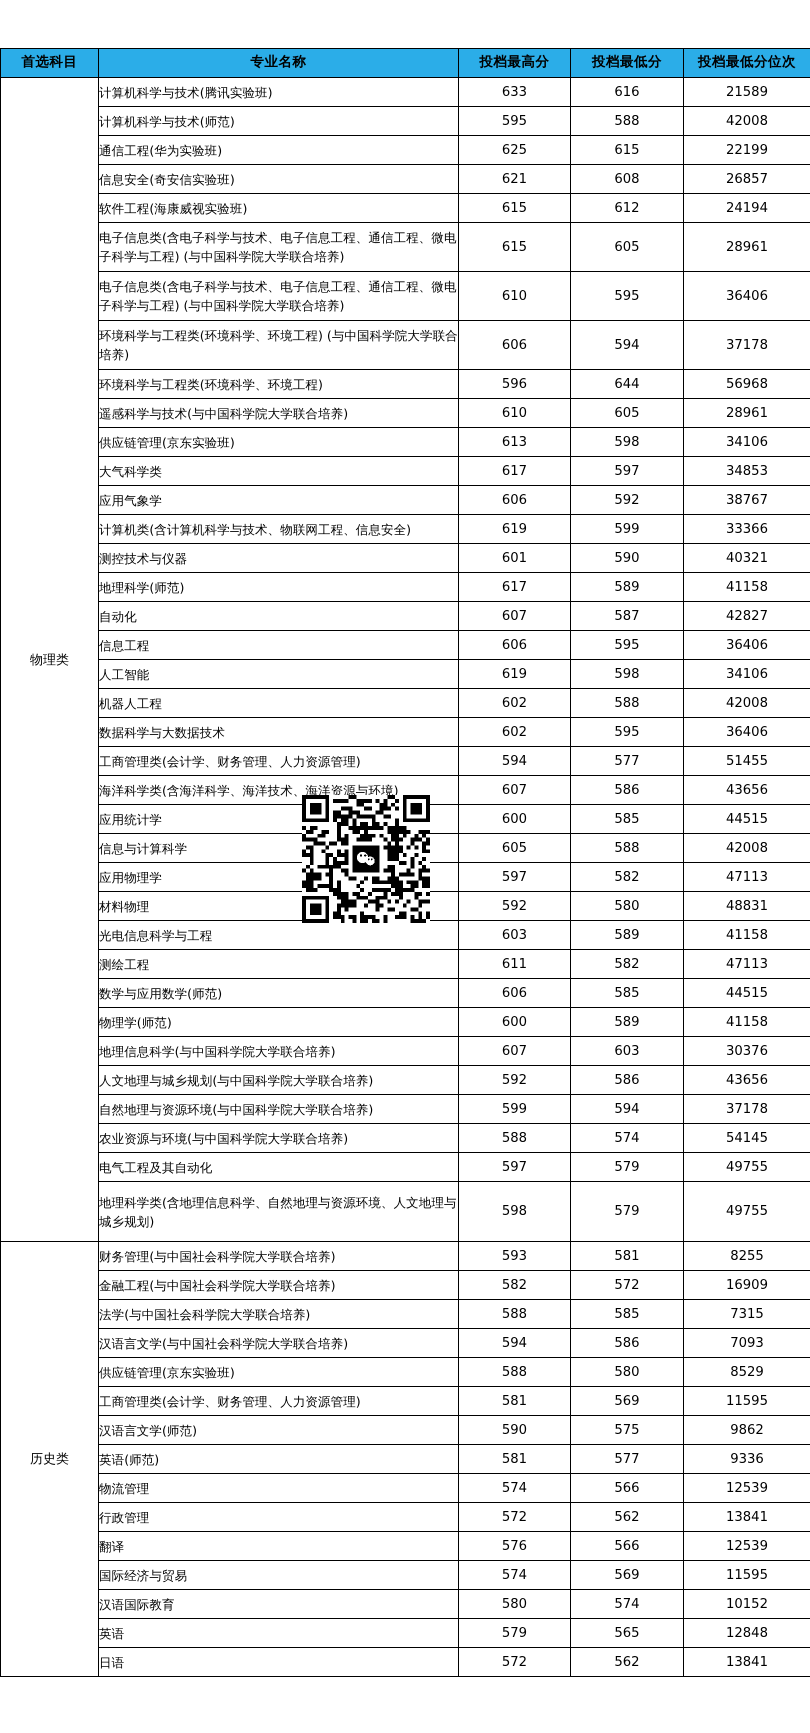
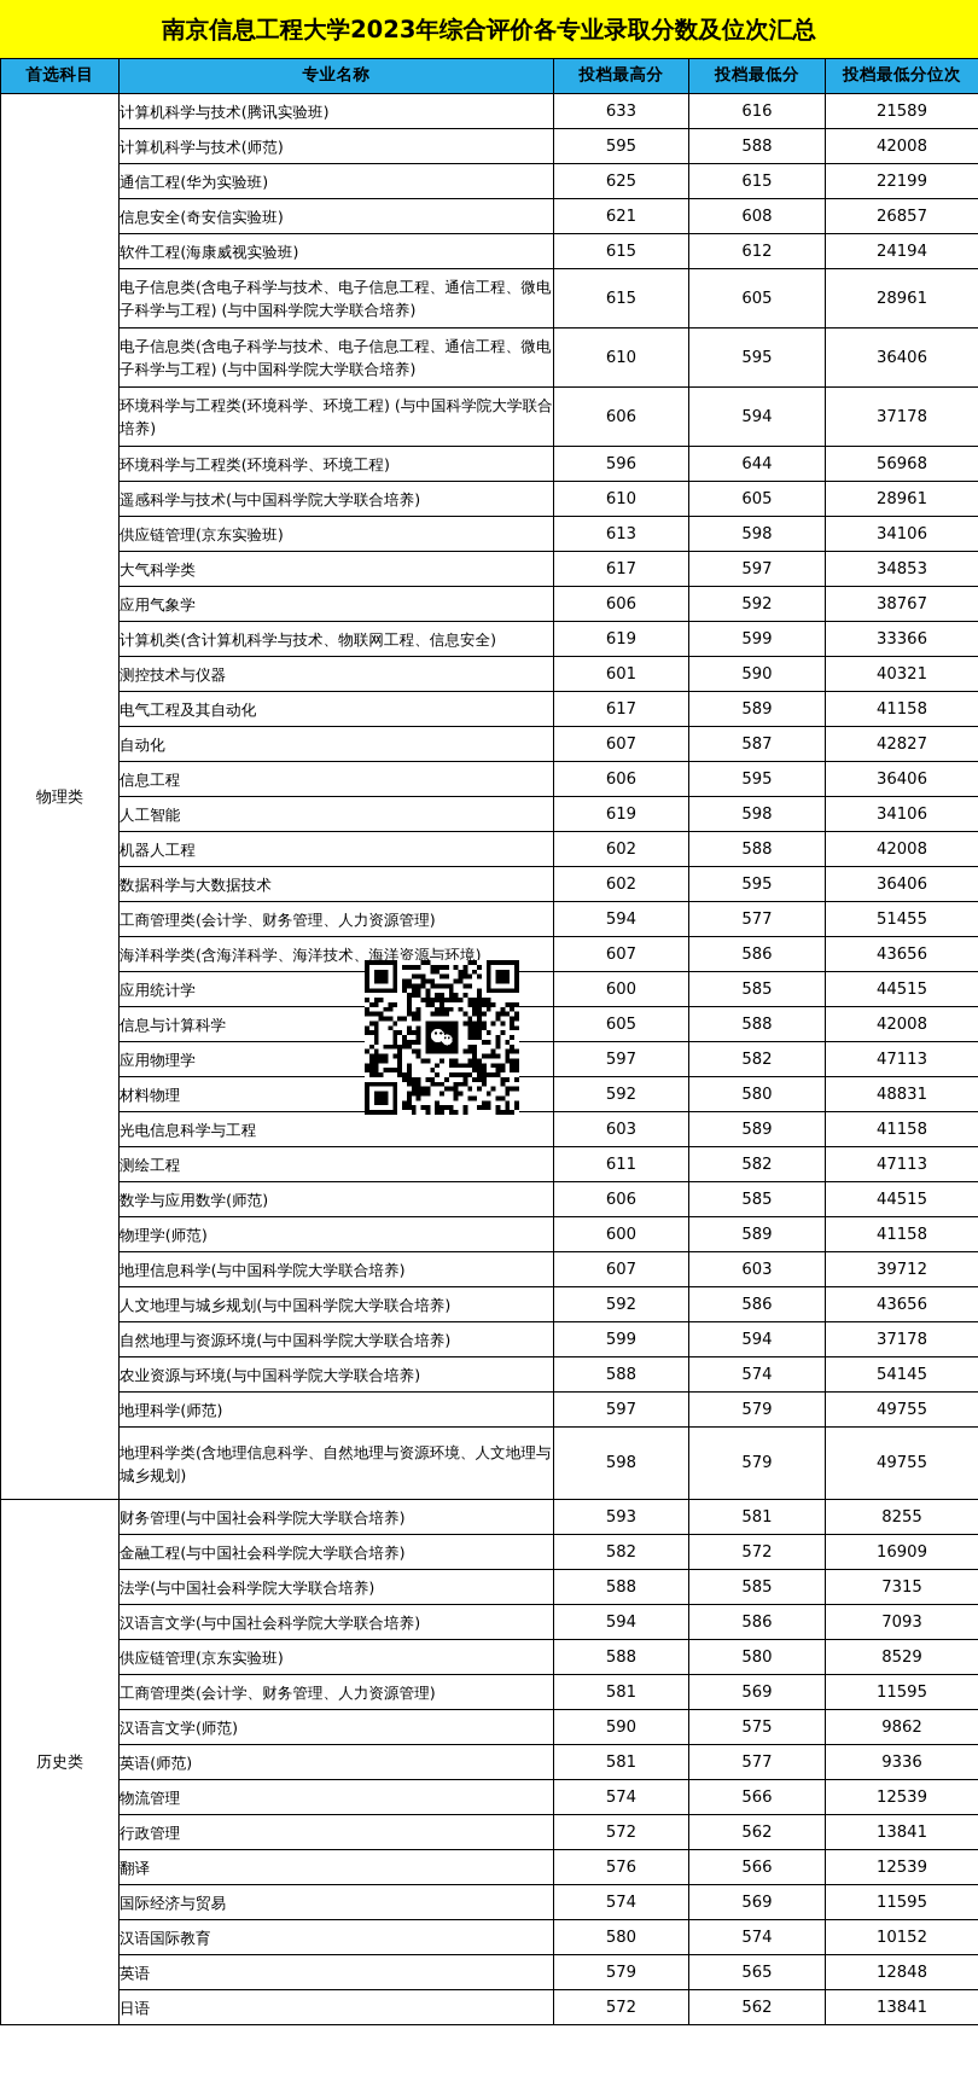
+ 南京信息工程大学2023年综合评价各专业录取分数及位次汇总
  首选科目	专业名称	投档最高分	投档最低分	投档最低分位次
  物理类	计算机科学与技术(腾讯实验班)	633	616	21589
  计算机科学与技术(师范)	595	588	42008
  通信工程(华为实验班)	625	615	22199
  信息安全(奇安信实验班)	621	608	26857
  软件工程(海康威视实验班)	615	612	24194
  电子信息类(含电子科学与技术、电子信息工程、通信工程、微电子科学与工程) (与中国科学院大学联合培养)	615	605	28961
  电子信息类(含电子科学与技术、电子信息工程、通信工程、微电子科学与工程) (与中国科学院大学联合培养)	610	595	36406
  环境科学与工程类(环境科学、环境工程) (与中国科学院大学联合培养)	606	594	37178
  环境科学与工程类(环境科学、环境工程)	596	644	56968
  遥感科学与技术(与中国科学院大学联合培养)	610	605	28961
  供应链管理(京东实验班)	613	598	34106
  大气科学类	617	597	34853
  应用气象学	606	592	38767
  计算机类(含计算机科学与技术、物联网工程、信息安全)	619	599	33366
  测控技术与仪器	601	590	40321
- 地理科学(师范)	617	589	41158
+ 电气工程及其自动化	617	589	41158
  自动化	607	587	42827
  信息工程	606	595	36406
  人工智能	619	598	34106
  机器人工程	602	588	42008
  数据科学与大数据技术	602	595	36406
  工商管理类(会计学、财务管理、人力资源管理)	594	577	51455
  海洋科学类(含海洋科学、海洋技术、海洋资源与环境)	607	586	43656
  应用统计学	600	585	44515
  信息与计算科学	605	588	42008
  应用物理学	597	582	47113
  材料物理	592	580	48831
  光电信息科学与工程	603	589	41158
  测绘工程	611	582	47113
  数学与应用数学(师范)	606	585	44515
  物理学(师范)	600	589	41158
- 地理信息科学(与中国科学院大学联合培养)	607	603	30376
+ 地理信息科学(与中国科学院大学联合培养)	607	603	39712
  人文地理与城乡规划(与中国科学院大学联合培养)	592	586	43656
  自然地理与资源环境(与中国科学院大学联合培养)	599	594	37178
  农业资源与环境(与中国科学院大学联合培养)	588	574	54145
- 电气工程及其自动化	597	579	49755
+ 地理科学(师范)	597	579	49755
  地理科学类(含地理信息科学、自然地理与资源环境、人文地理与城乡规划)	598	579	49755
  历史类	财务管理(与中国社会科学院大学联合培养)	593	581	8255
  金融工程(与中国社会科学院大学联合培养)	582	572	16909
  法学(与中国社会科学院大学联合培养)	588	585	7315
  汉语言文学(与中国社会科学院大学联合培养)	594	586	7093
  供应链管理(京东实验班)	588	580	8529
  工商管理类(会计学、财务管理、人力资源管理)	581	569	11595
  汉语言文学(师范)	590	575	9862
  英语(师范)	581	577	9336
  物流管理	574	566	12539
  行政管理	572	562	13841
  翻译	576	566	12539
  国际经济与贸易	574	569	11595
  汉语国际教育	580	574	10152
  英语	579	565	12848
  日语	572	562	13841
